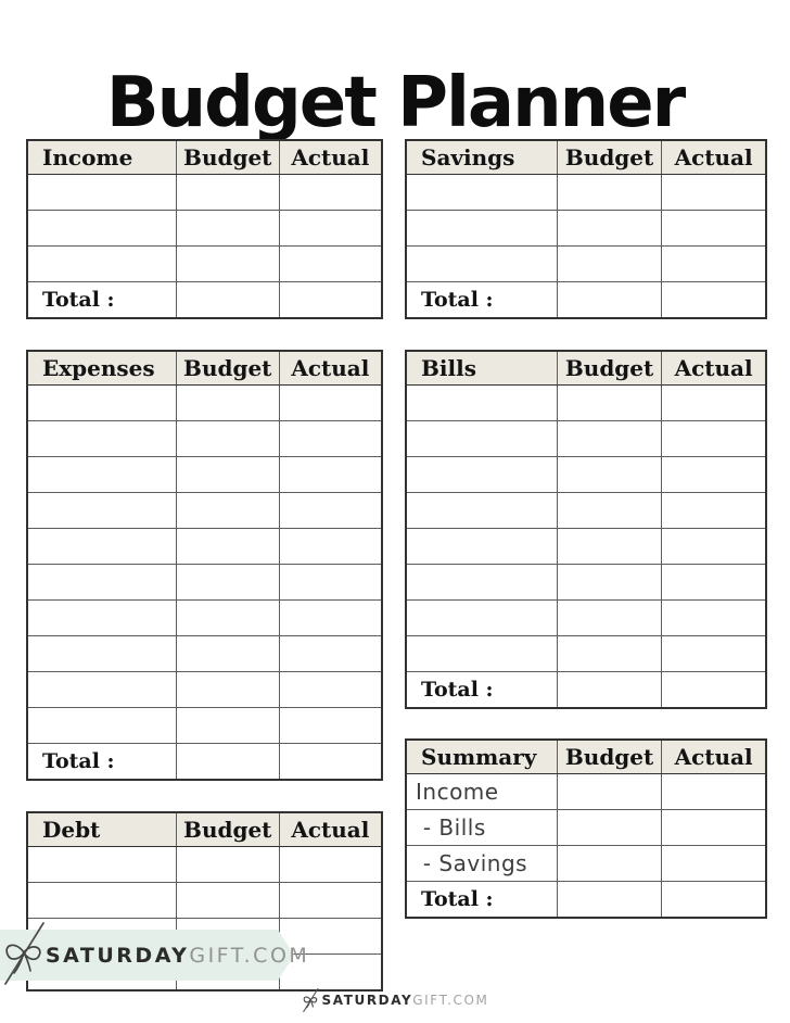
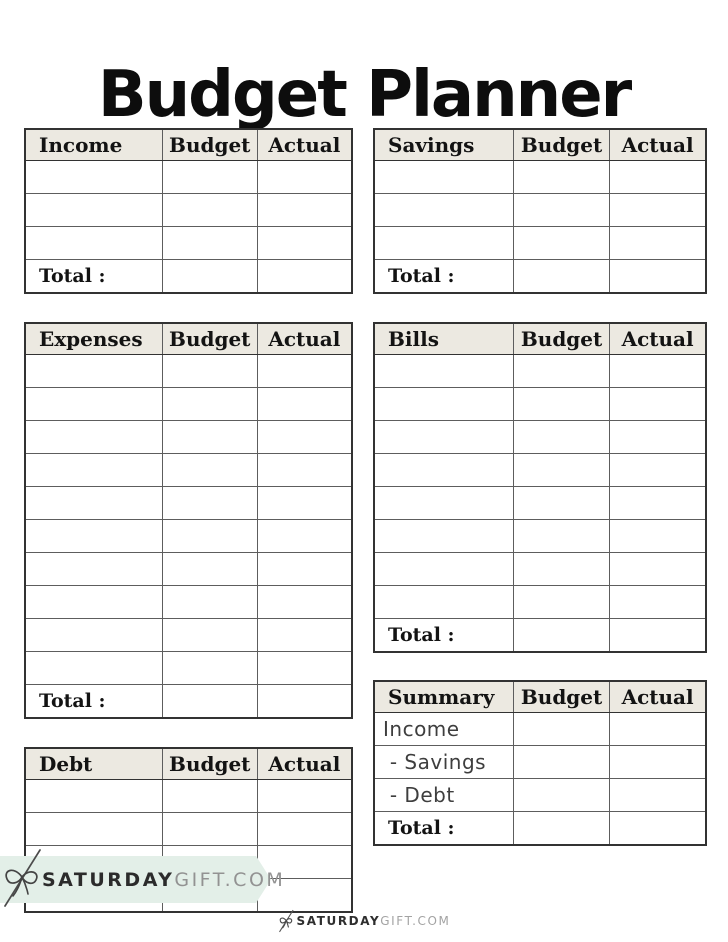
  Budget Planner
  Income	Budget	Actual
  Total :
  Expenses	Budget	Actual
  Total :
  Debt	Budget	Actual
  Savings	Budget	Actual
  Total :
  Bills	Budget	Actual
  Total :
  Summary	Budget	Actual
  Income
- - Bills
  - Savings
+ - Debt
  Total :
  SATURDAY
  GIFT.COM
  SATURDAYGIFT.COM
